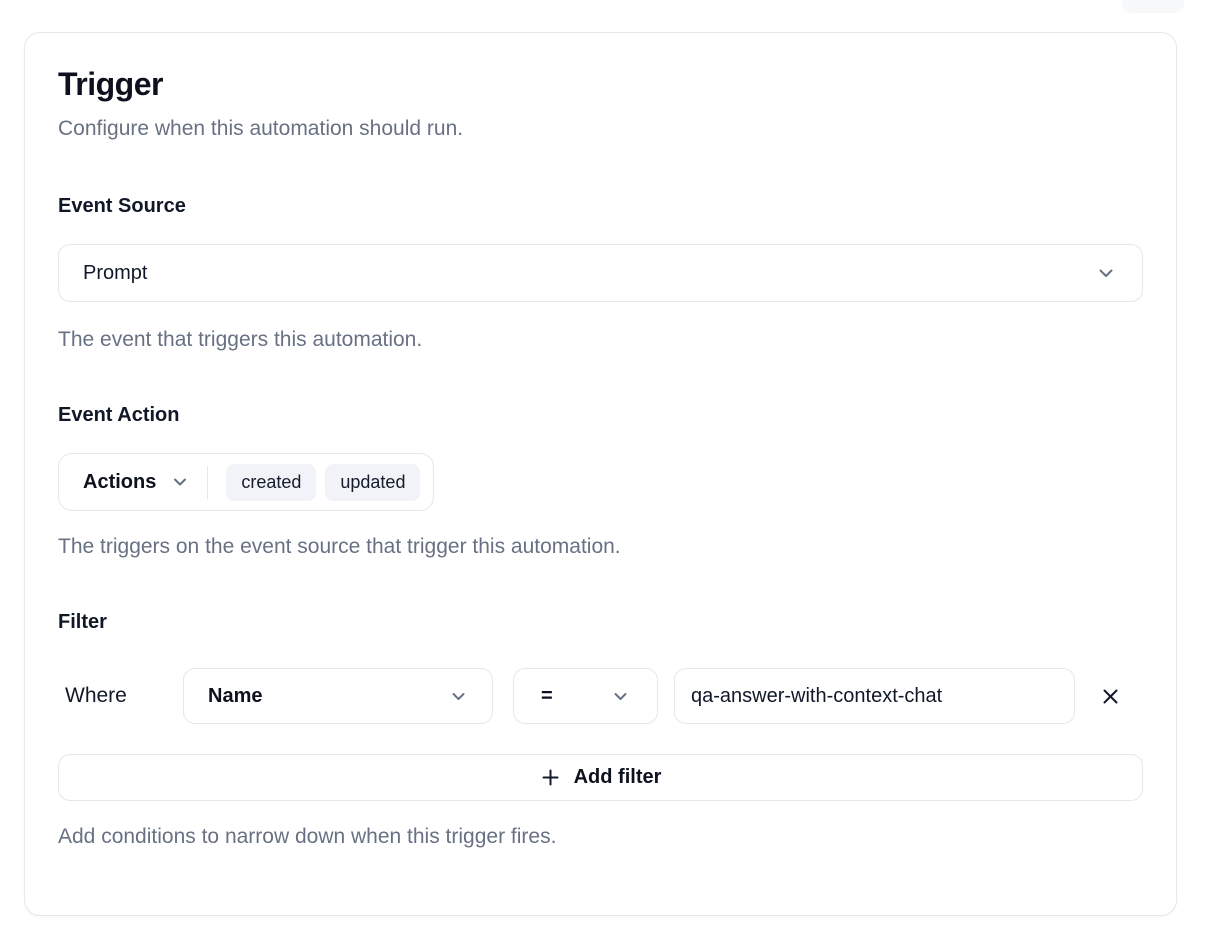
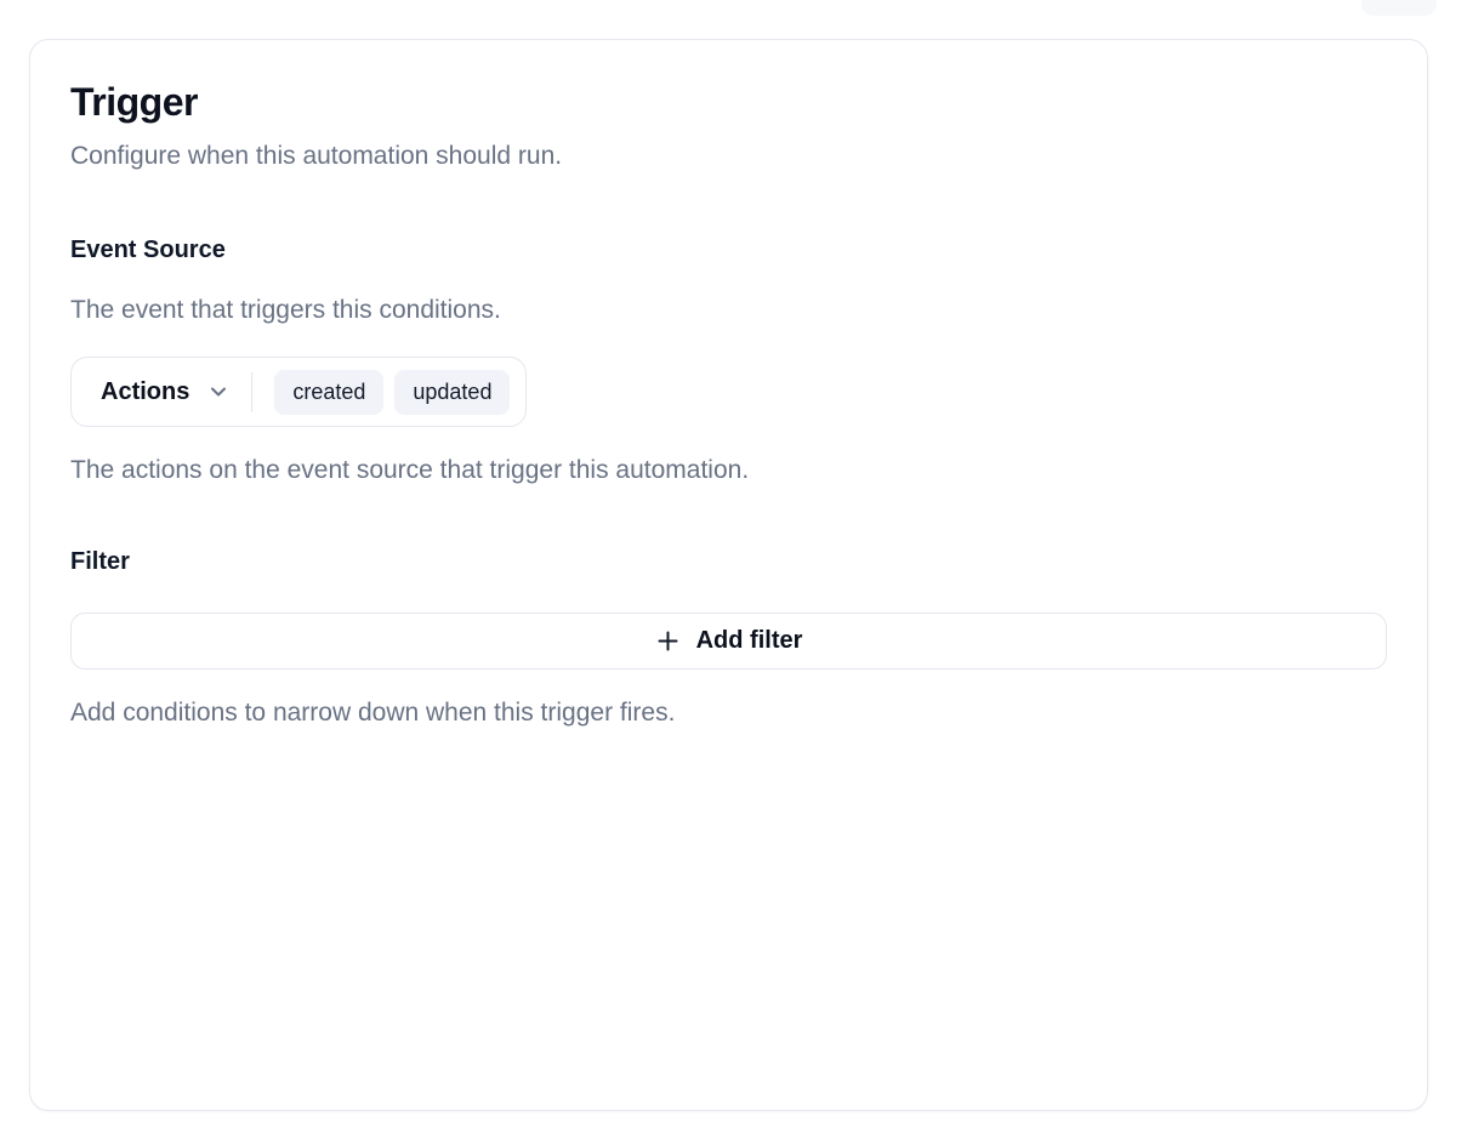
  Trigger
  Configure when this automation should run.
  Event Source
- Prompt
- The event that triggers this automation.
+ The event that triggers this conditions.
- Event Action
  Actions
  created
  updated
- The triggers on the event source that trigger this automation.
+ The actions on the event source that trigger this automation.
  Filter
- Where
- Name
- =
- qa-answer-with-context-chat
  Add filter
  Add conditions to narrow down when this trigger fires.
